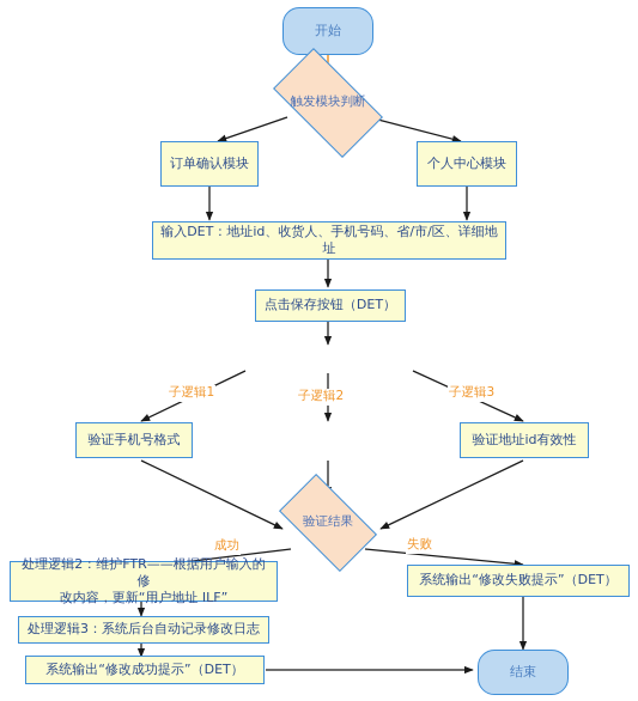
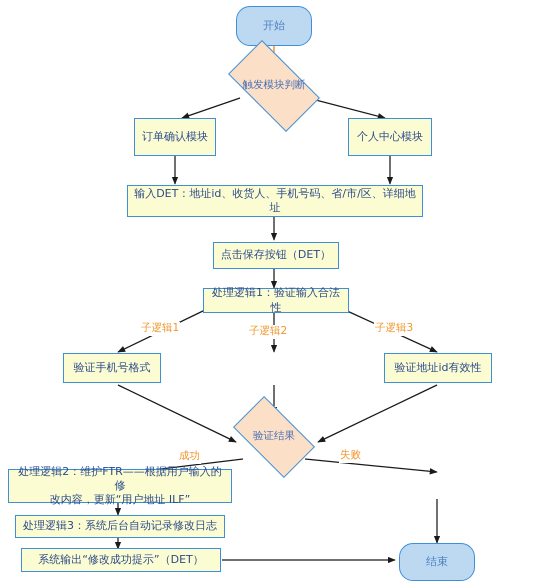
  开始
  触发模块判断
  订单确认模块
  个人中心模块
  输入DET：地址id、收货人、手机号码、省/市/区、详细地址
  点击保存按钮（DET）
+ 处理逻辑1：验证输入合法性
  子逻辑1
  子逻辑2
  子逻辑3
  验证手机号格式
  验证地址id有效性
  验证结果
  成功
  失败
  处理逻辑2：维护FTR——根据用户输入的修
  改内容，更新“用户地址 ILF”
  处理逻辑3：系统后台自动记录修改日志
  系统输出“修改成功提示”（DET）
- 系统输出“修改失败提示”（DET）
  结束
